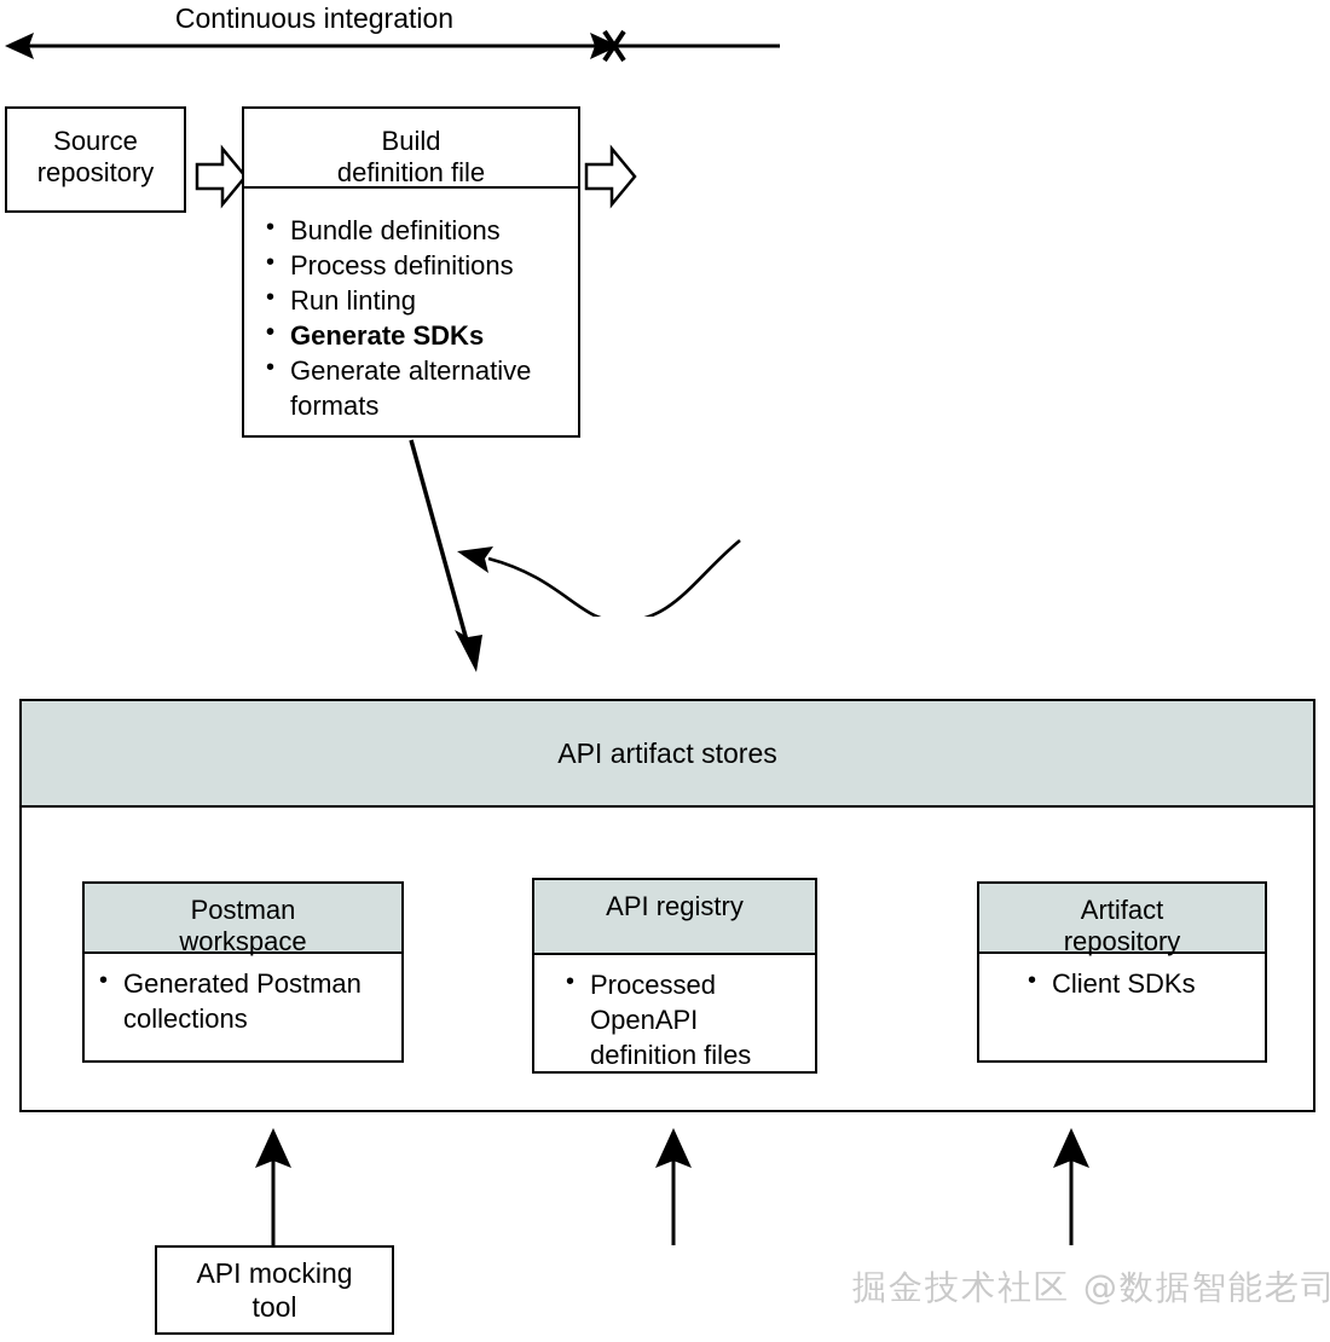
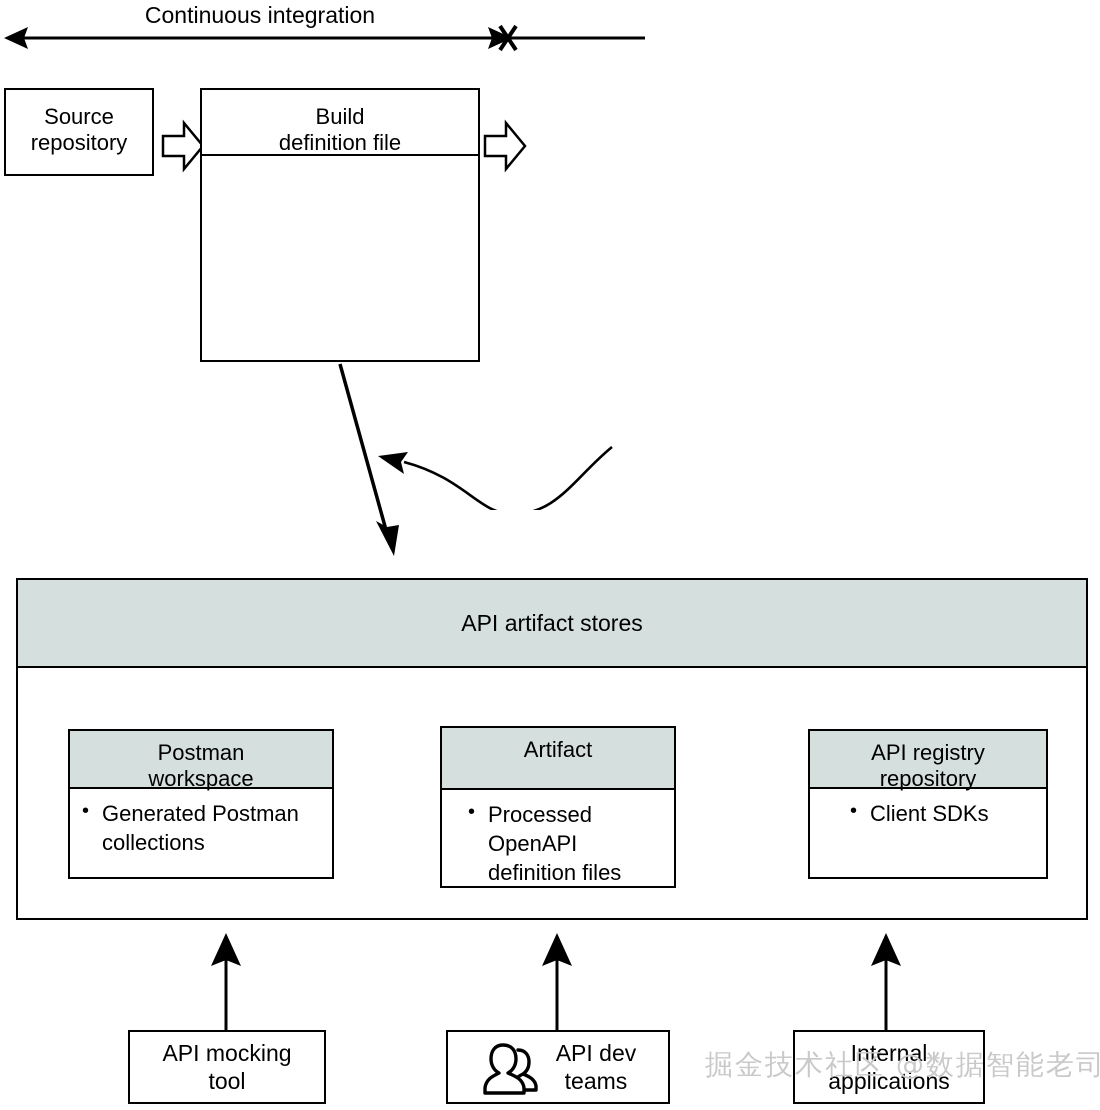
  Continuous integration
  Source
  repository
  Build
  definition file
- Bundle definitions
- Process definitions
- Run linting
- Generate SDKs
- Generate alternative formats
  API artifact stores
  Postman
  workspace
  Generated Postman collections
- API registry
+ Artifact
  Processed OpenAPI definition files
- Artifact
+ API registry
  repository
  Client SDKs
  API mocking
  tool
+ API dev
+ teams
+ Internal
+ applications
  掘金技术社区 @数据智能老司
